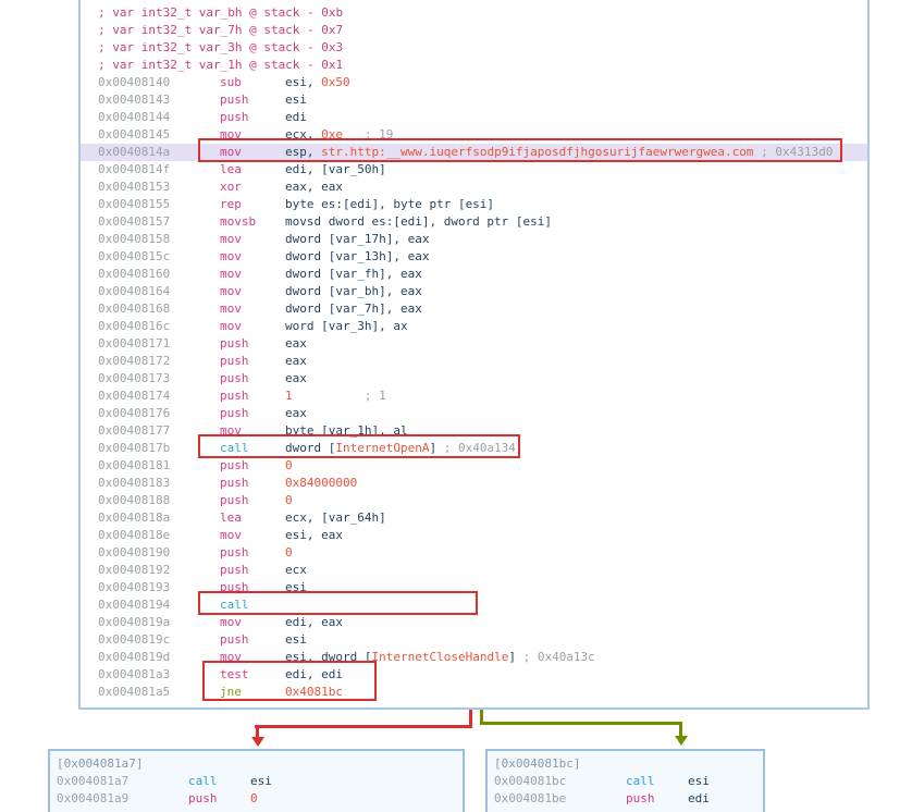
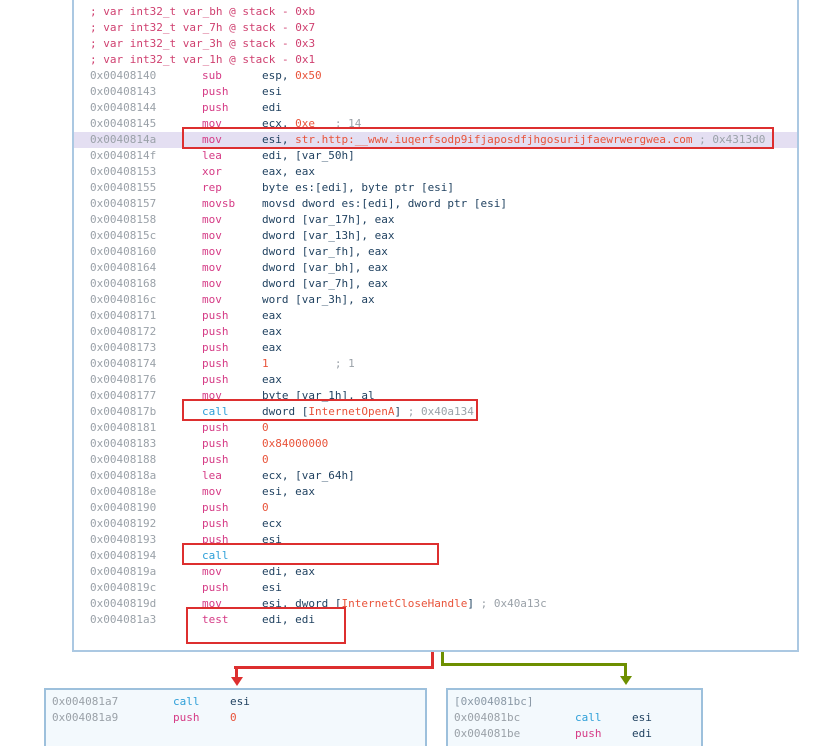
  ; var int32_t var_bh @ stack - 0xb
  ; var int32_t var_7h @ stack - 0x7
  ; var int32_t var_3h @ stack - 0x3
  ; var int32_t var_1h @ stack - 0x1
  0x00408140
  sub
- esi, 0x50
+ esp, 0x50
  0x00408143
  push
  esi
  0x00408144
  push
  edi
  0x00408145
  mov
- ecx, 0xe ; 19
+ ecx, 0xe ; 14
  0x0040814a
  mov
- esp, str.http:__www.iuqerfsodp9ifjaposdfjhgosurijfaewrwergwea.com ; 0x4313d0
+ esi, str.http:__www.iuqerfsodp9ifjaposdfjhgosurijfaewrwergwea.com ; 0x4313d0
  0x0040814f
  lea
  edi, [var_50h]
  0x00408153
  xor
  eax, eax
  0x00408155
  rep
  byte es:[edi], byte ptr [esi]
  0x00408157
  movsb
  movsd dword es:[edi], dword ptr [esi]
  0x00408158
  mov
  dword [var_17h], eax
  0x0040815c
  mov
  dword [var_13h], eax
  0x00408160
  mov
  dword [var_fh], eax
  0x00408164
  mov
  dword [var_bh], eax
  0x00408168
  mov
  dword [var_7h], eax
  0x0040816c
  mov
  word [var_3h], ax
  0x00408171
  push
  eax
  0x00408172
  push
  eax
  0x00408173
  push
  eax
  0x00408174
  push
  1 ; 1
  0x00408176
  push
  eax
  0x00408177
  mov
  byte [var_1h], al
  0x0040817b
  call
  dword [InternetOpenA] ; 0x40a134
  0x00408181
  push
  0
  0x00408183
  push
  0x84000000
  0x00408188
  push
  0
  0x0040818a
  lea
  ecx, [var_64h]
  0x0040818e
  mov
  esi, eax
  0x00408190
  push
  0
  0x00408192
  push
  ecx
  0x00408193
  push
  esi
  0x00408194
  call
  0x0040819a
  mov
  edi, eax
  0x0040819c
  push
  esi
  0x0040819d
  mov
  esi, dword [InternetCloseHandle] ; 0x40a13c
  0x004081a3
  test
  edi, edi
- 0x004081a5
- jne
- 0x4081bc
- [0x004081a7]
  0x004081a7
  call
  esi
  0x004081a9
  push
  0
  [0x004081bc]
  0x004081bc
  call
  esi
  0x004081be
  push
  edi
